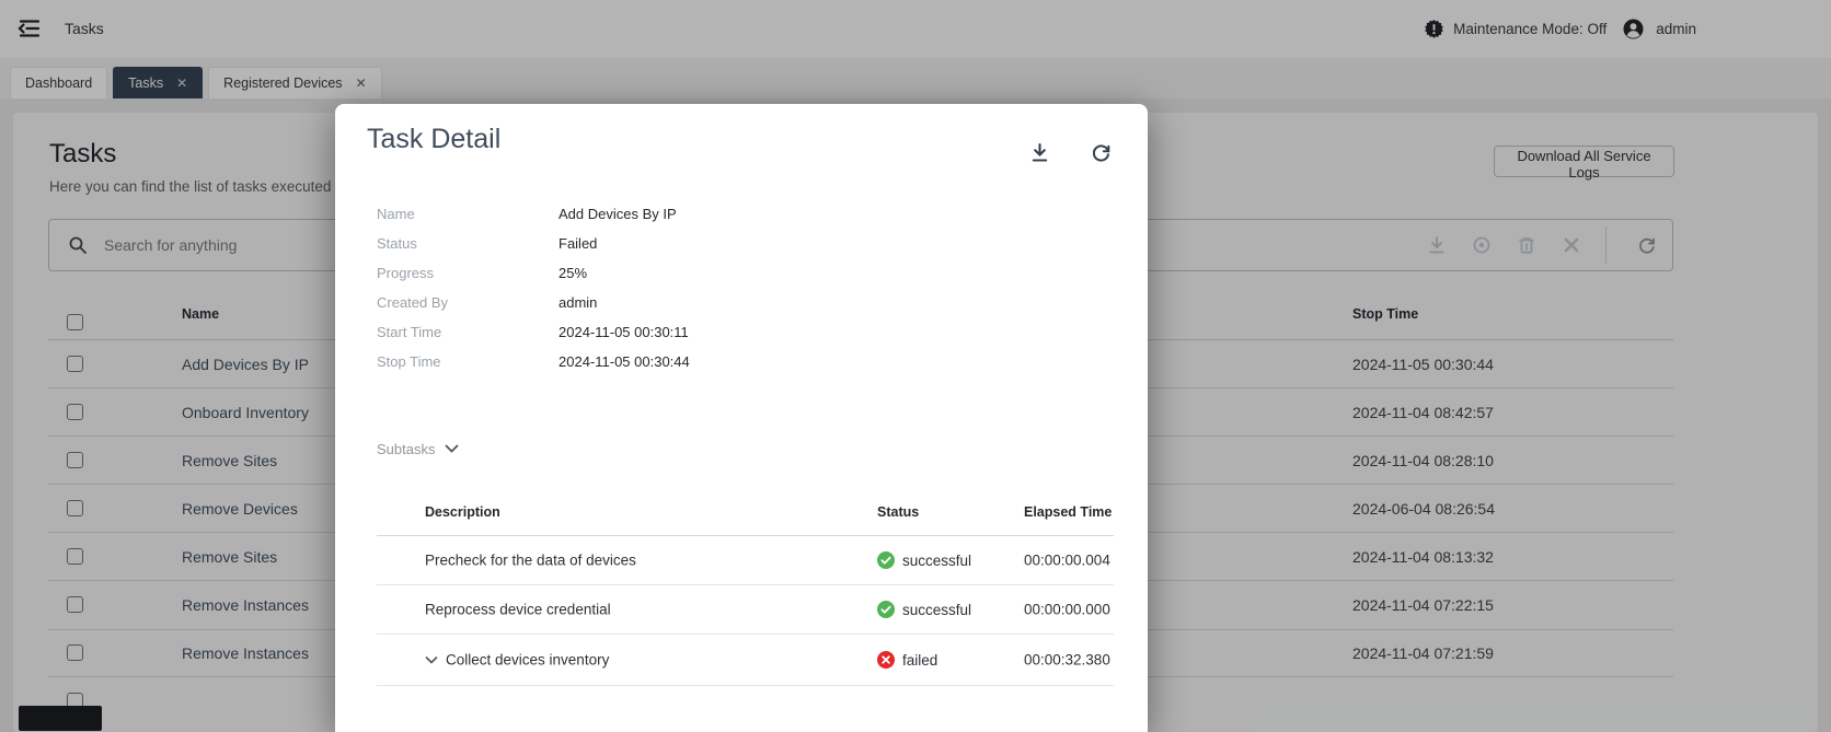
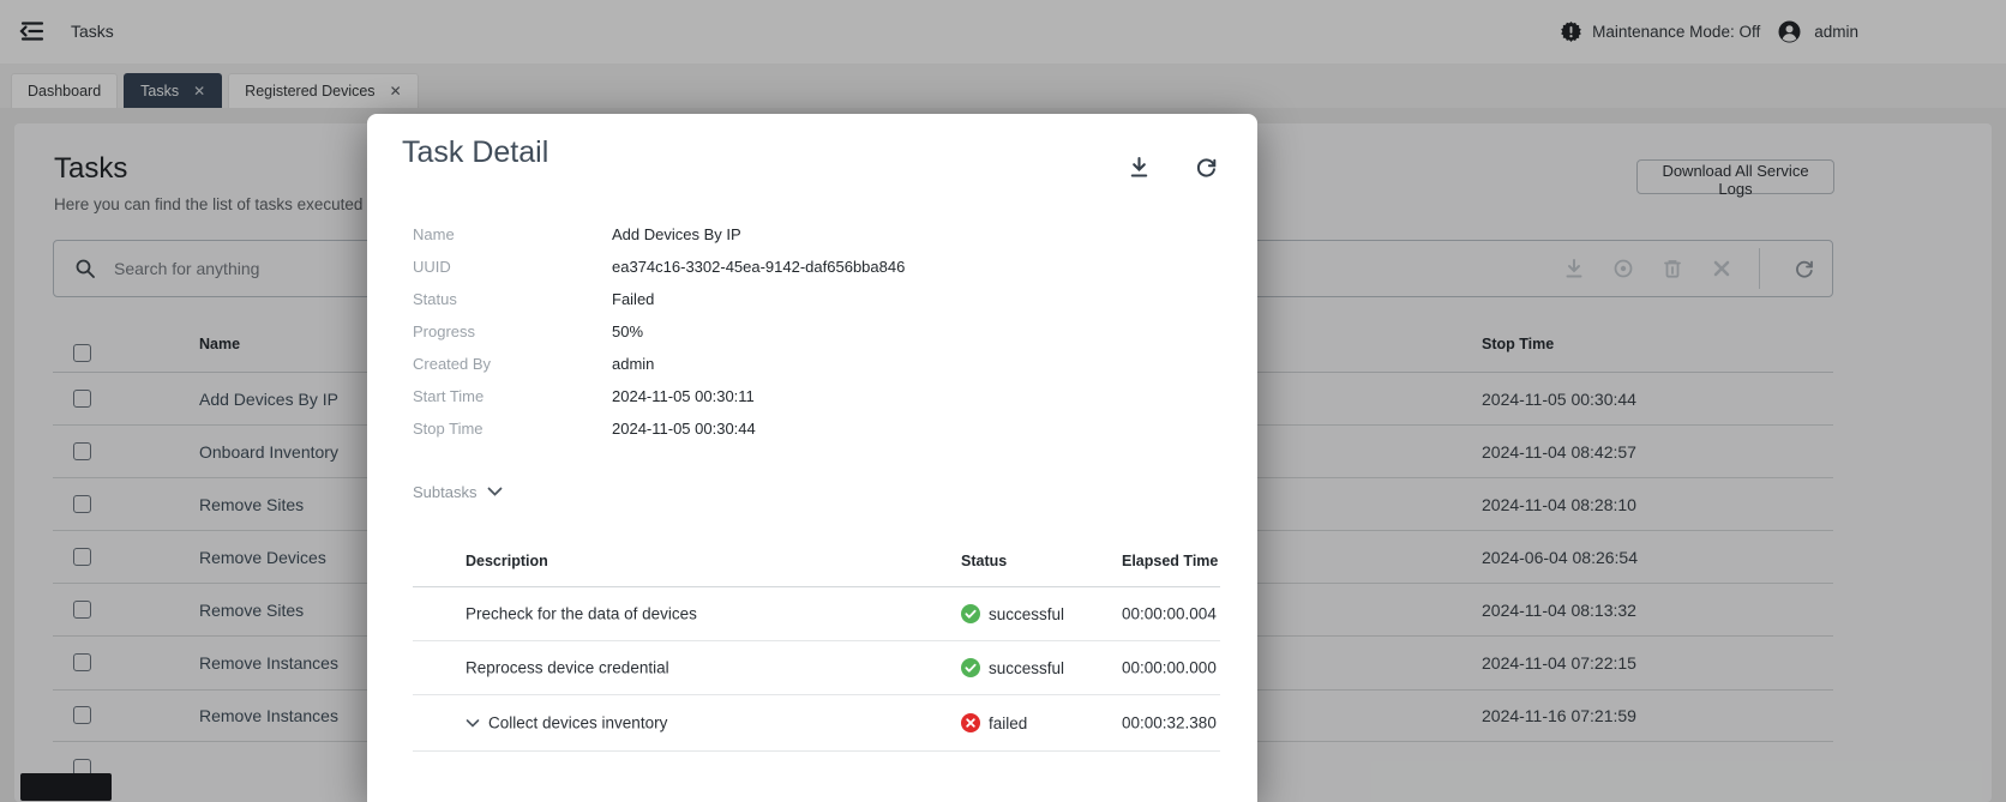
  Tasks
  Maintenance Mode: Off
  admin
  Dashboard
  Tasks
  ✕
  Registered Devices
  ✕
  Tasks
  Here you can find the list of tasks executed
  Download All Service Logs
  Search for anything
  Name
  Stop Time
  Add Devices By IP
  2024-11-05 00:30:44
  Onboard Inventory
  2024-11-04 08:42:57
  Remove Sites
  2024-11-04 08:28:10
  Remove Devices
  2024-06-04 08:26:54
  Remove Sites
  2024-11-04 08:13:32
  Remove Instances
  2024-11-04 07:22:15
  Remove Instances
- 2024-11-04 07:21:59
+ 2024-11-16 07:21:59
  Task Detail
  Name
  Add Devices By IP
+ UUID
+ ea374c16-3302-45ea-9142-daf656bba846
  Status
  Failed
  Progress
- 25%
+ 50%
  Created By
  admin
  Start Time
  2024-11-05 00:30:11
  Stop Time
  2024-11-05 00:30:44
  Subtasks
  Description
  Status
  Elapsed Time
  Precheck for the data of devices
  successful
  00:00:00.004
  Reprocess device credential
  successful
  00:00:00.000
  Collect devices inventory
  failed
  00:00:32.380
